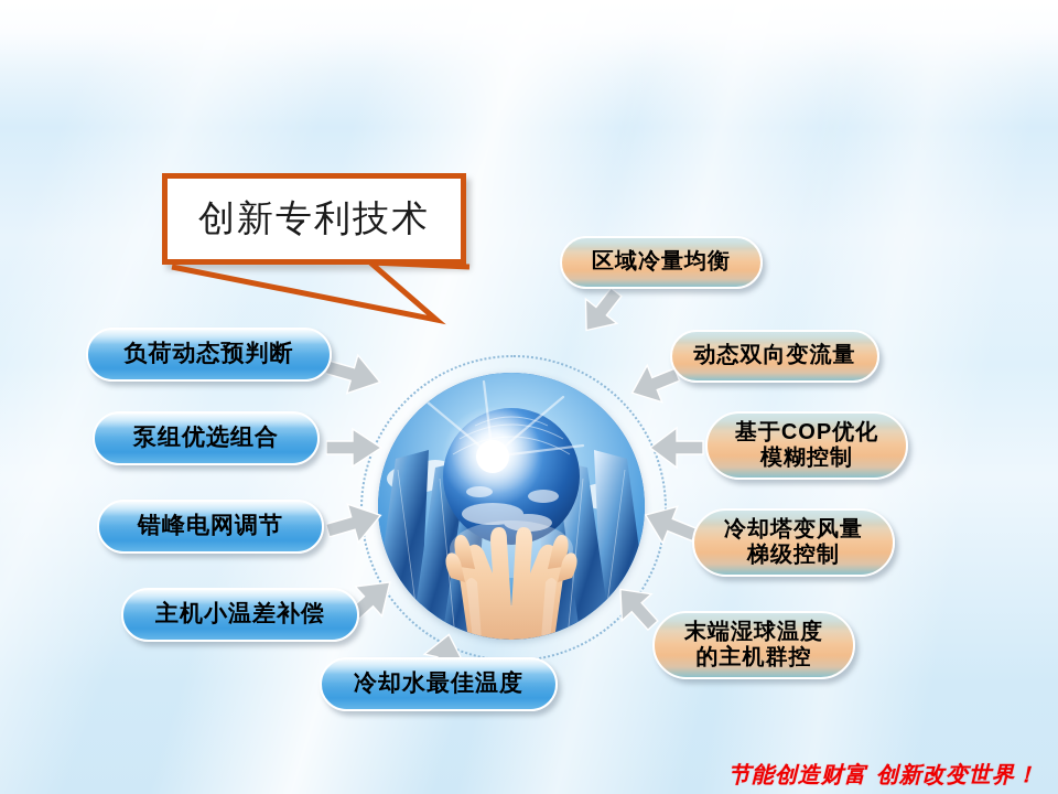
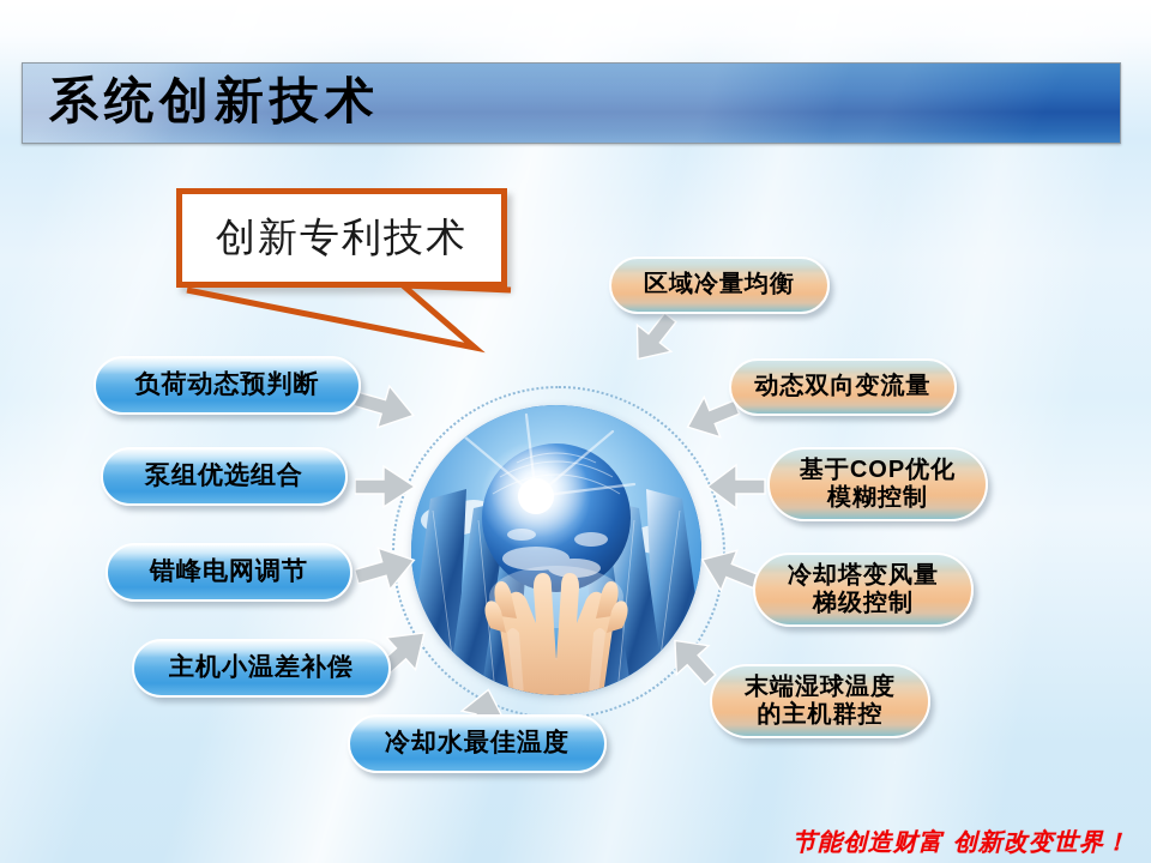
+ 系统创新技术
  创新专利技术
  负荷动态预判断
  泵组优选组合
  错峰电网调节
  主机小温差补偿
  冷却水最佳温度
  区域冷量均衡
  动态双向变流量
  基于COP优化
  模糊控制
  冷却塔变风量
  梯级控制
  末端湿球温度
  的主机群控
  节能创造财富 创新改变世界！
